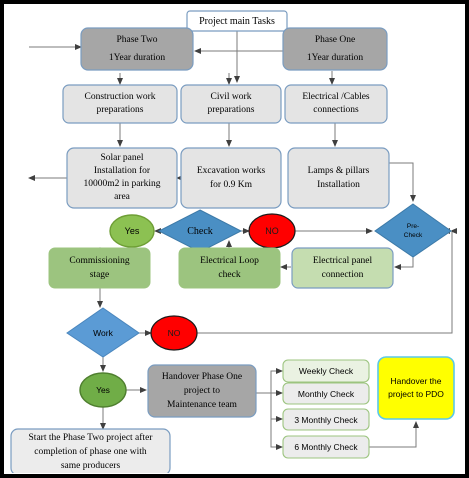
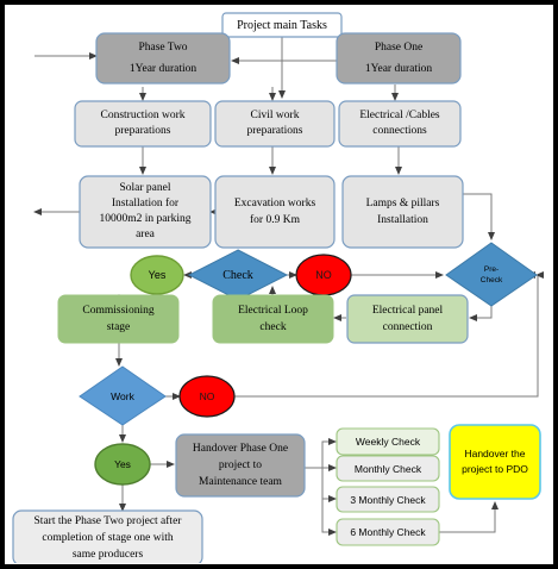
  Project main Tasks
  Phase Two
  1Year duration
  Phase One
  1Year duration
  Construction work
  preparations
  Civil work
  preparations
  Electrical /Cables
  connections
  Solar panel
  Installation for
  10000m2 in parking
  area
  Excavation works
  for 0.9 Km
  Lamps & pillars
  Installation
  Yes
  Check
  NO
  Commissioning
  stage
  Electrical Loop
  check
  Electrical panel
  connection
  Work
  NO
  Yes
  Handover Phase One
  project to
  Maintenance team
  Weekly Check
  Monthly Check
  3 Monthly Check
  6 Monthly Check
  Handover the
  project to PDO
  Start the Phase Two project after
- completion of phase one with
+ completion of stage one with
  same producers
